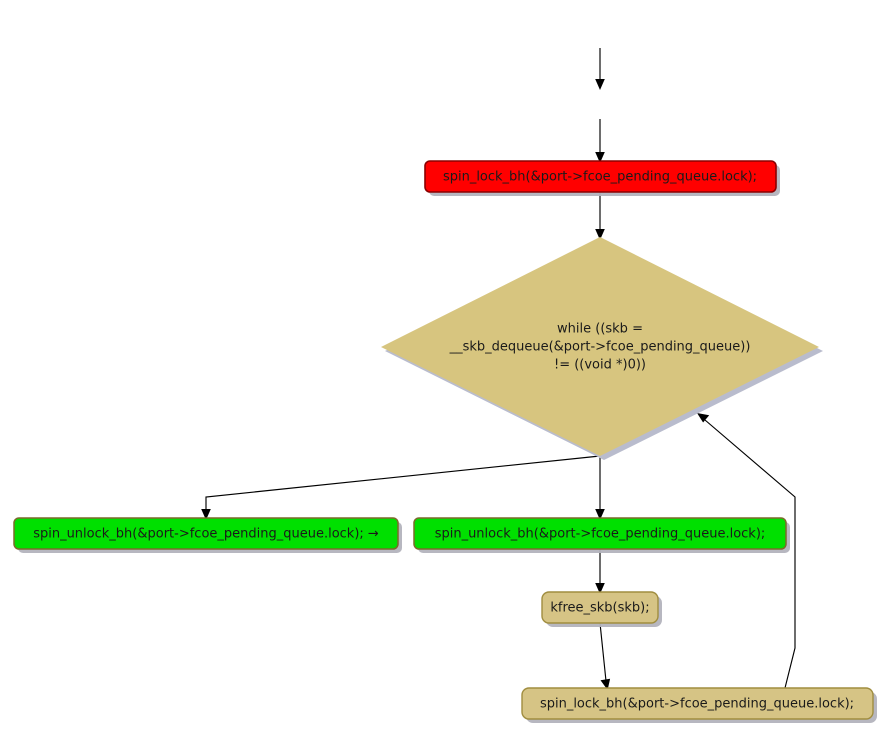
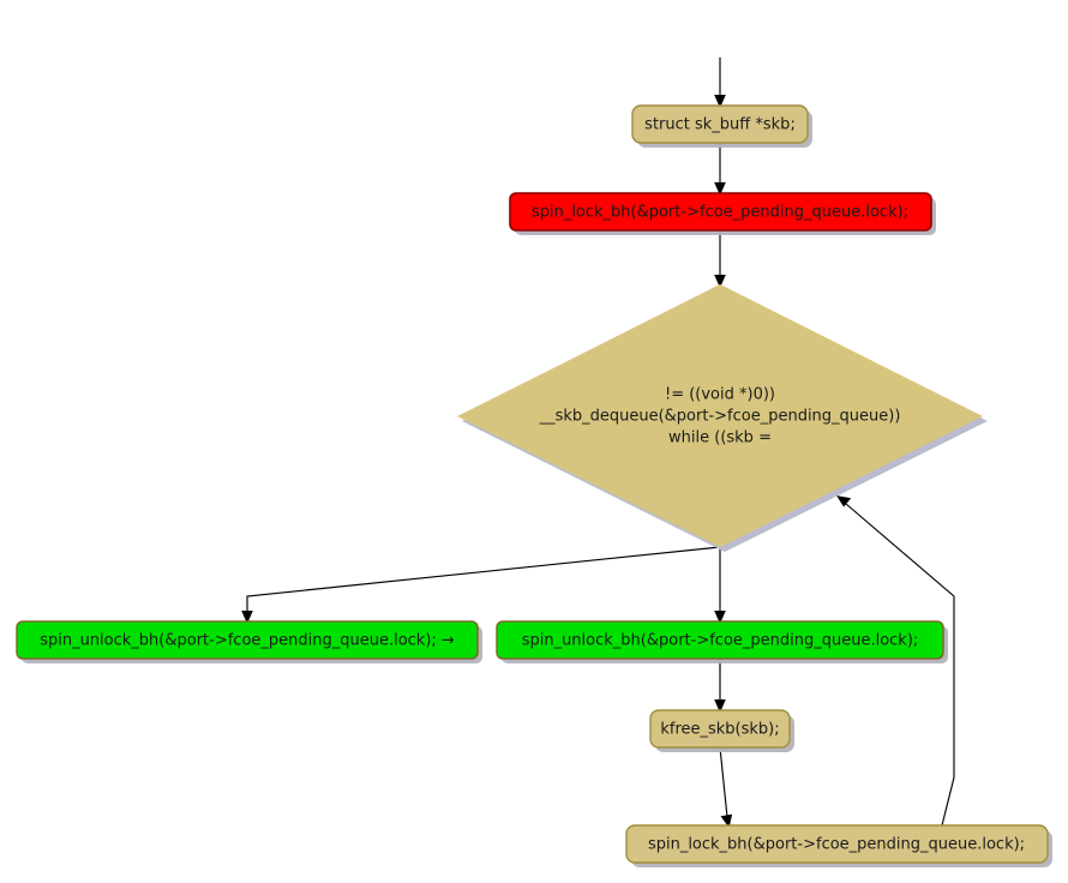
+ struct sk_buff *skb;
  spin_lock_bh(&port->fcoe_pending_queue.lock);
- while ((skb =
+ != ((void *)0))
  __skb_dequeue(&port->fcoe_pending_queue))
- != ((void *)0))
+ while ((skb =
  spin_unlock_bh(&port->fcoe_pending_queue.lock); →
  spin_unlock_bh(&port->fcoe_pending_queue.lock);
  kfree_skb(skb);
  spin_lock_bh(&port->fcoe_pending_queue.lock);
